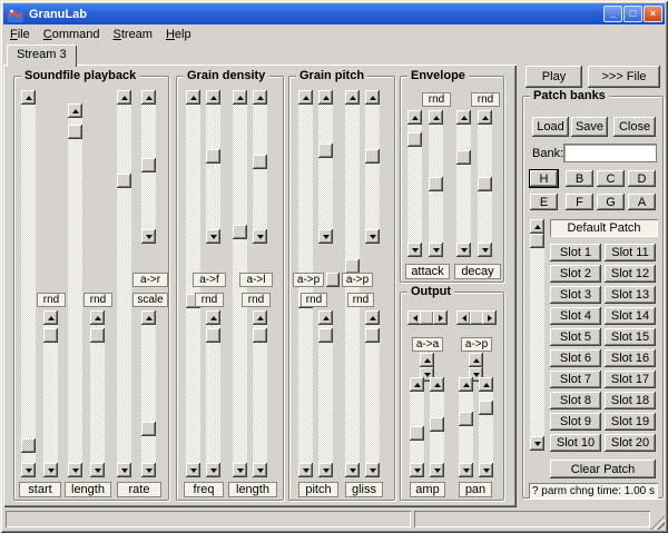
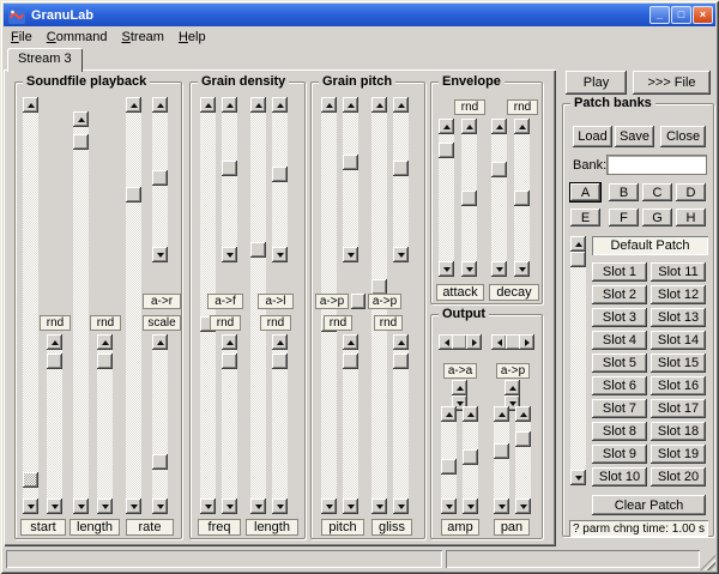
  GranuLab
  _
  □
  ×
  File
  Command
  Stream
  Help
  Stream 3
  Soundfile playback
  a->r
  rnd
  rnd
  scale
  start
  length
  rate
  Grain density
  a->f
  a->l
  rnd
  rnd
  freq
  length
  Grain pitch
  a->p
  a->p
  rnd
  rnd
  pitch
  gliss
  Envelope
  rnd
  rnd
  attack
  decay
  Output
  a->a
  a->p
  amp
  pan
  Play
  >>> File
  Patch banks
  Load
  Save
  Close
  Bank:
- H
+ A
  B
  C
  D
  E
  F
  G
- A
+ H
  Default Patch
  Slot 1
  Slot 11
  Slot 2
  Slot 12
  Slot 3
  Slot 13
  Slot 4
  Slot 14
  Slot 5
  Slot 15
  Slot 6
  Slot 16
  Slot 7
  Slot 17
  Slot 8
  Slot 18
  Slot 9
  Slot 19
  Slot 10
  Slot 20
  Clear Patch
  ? parm chng time: 1.00 s
